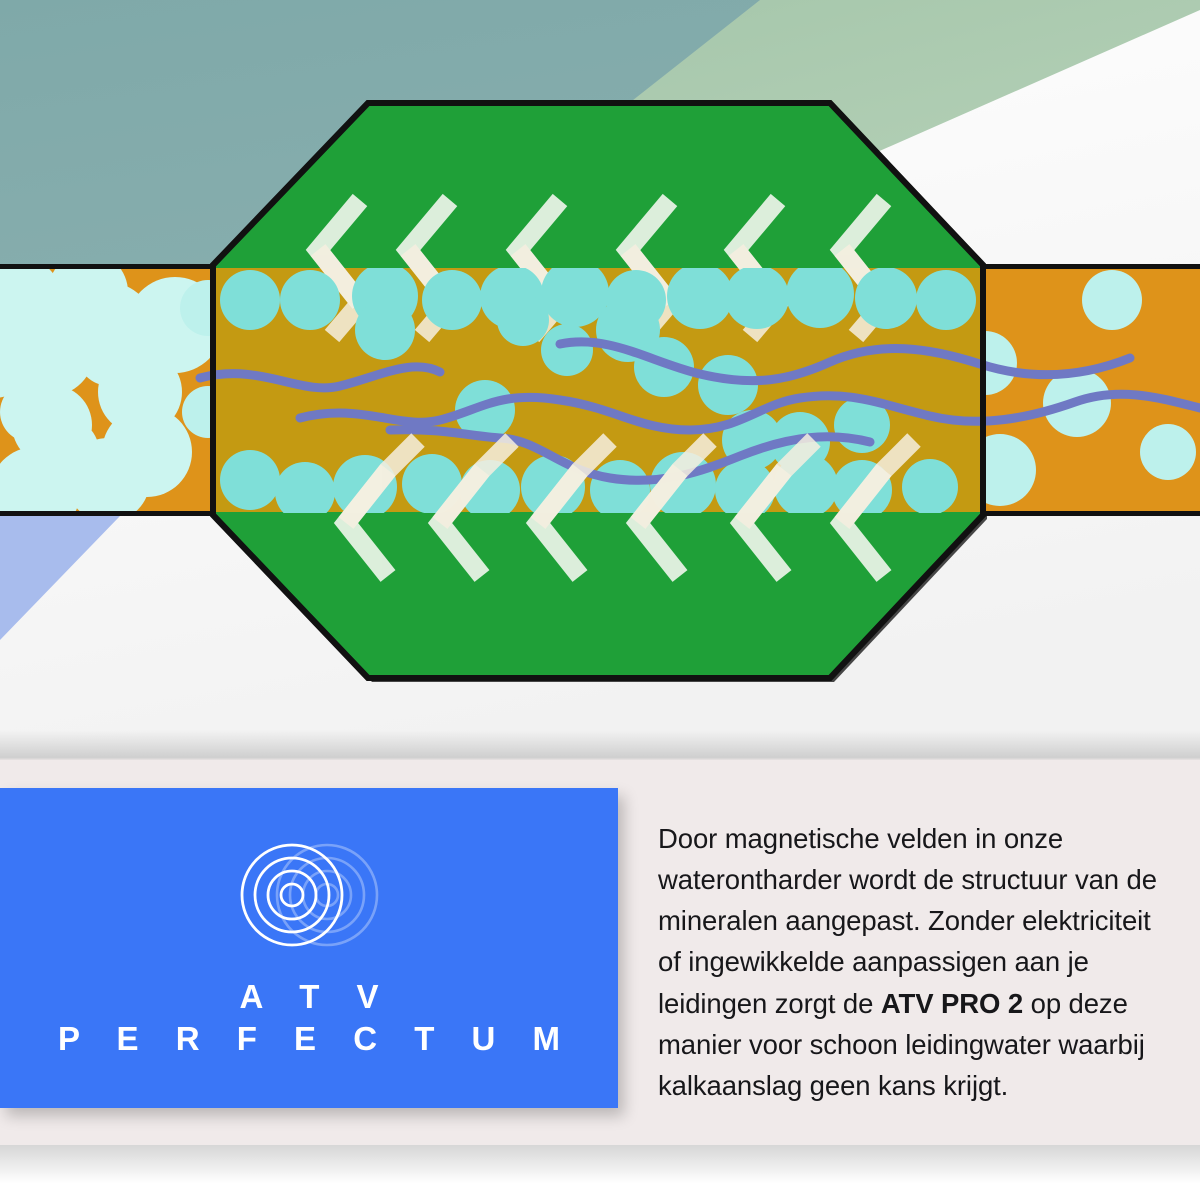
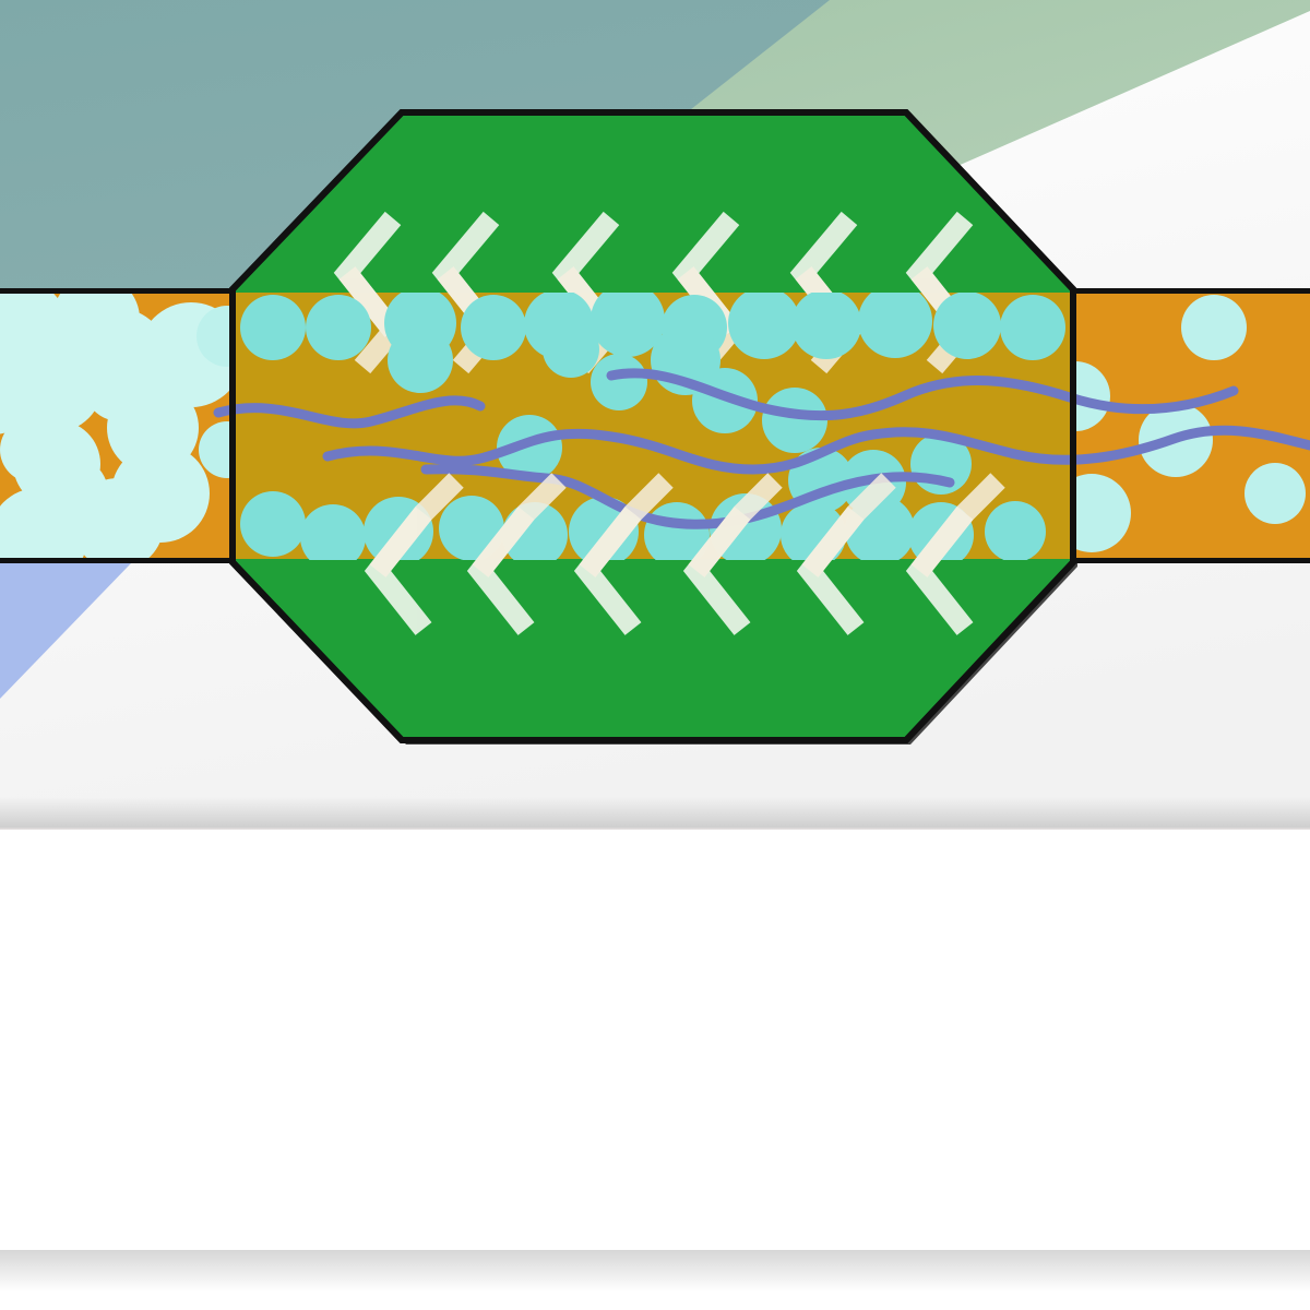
- A T V
- P E R F E C T U M
- Door magnetische velden in onze waterontharder wordt de structuur van de mineralen aangepast. Zonder elektriciteit of ingewikkelde aanpassigen aan je leidingen zorgt de ATV PRO 2 op deze manier voor schoon leidingwater waarbij kalkaanslag geen kans krijgt.
